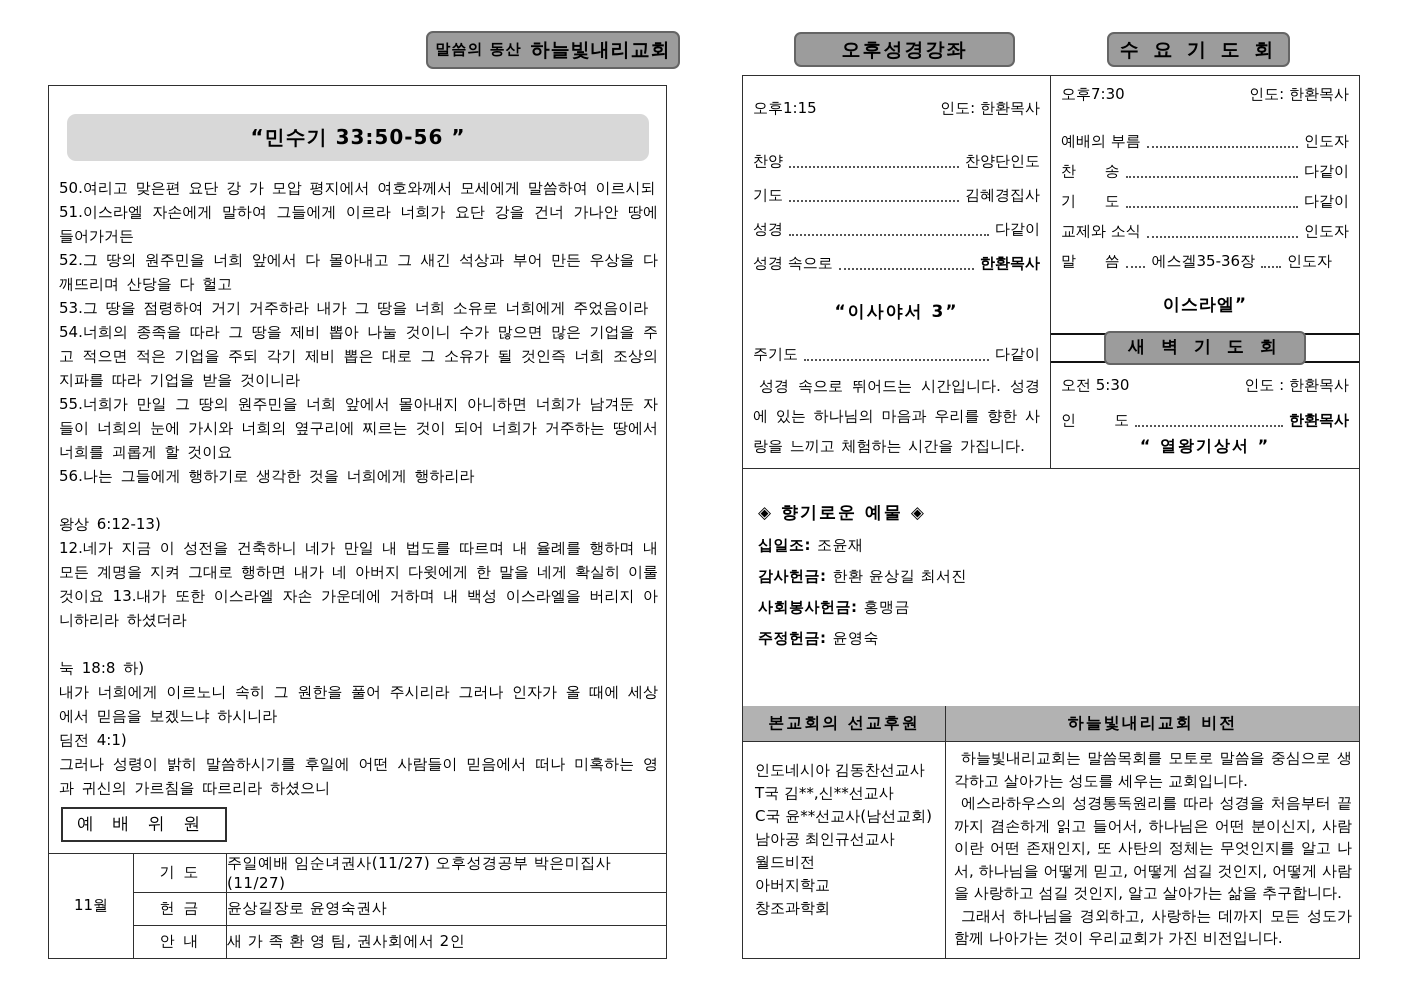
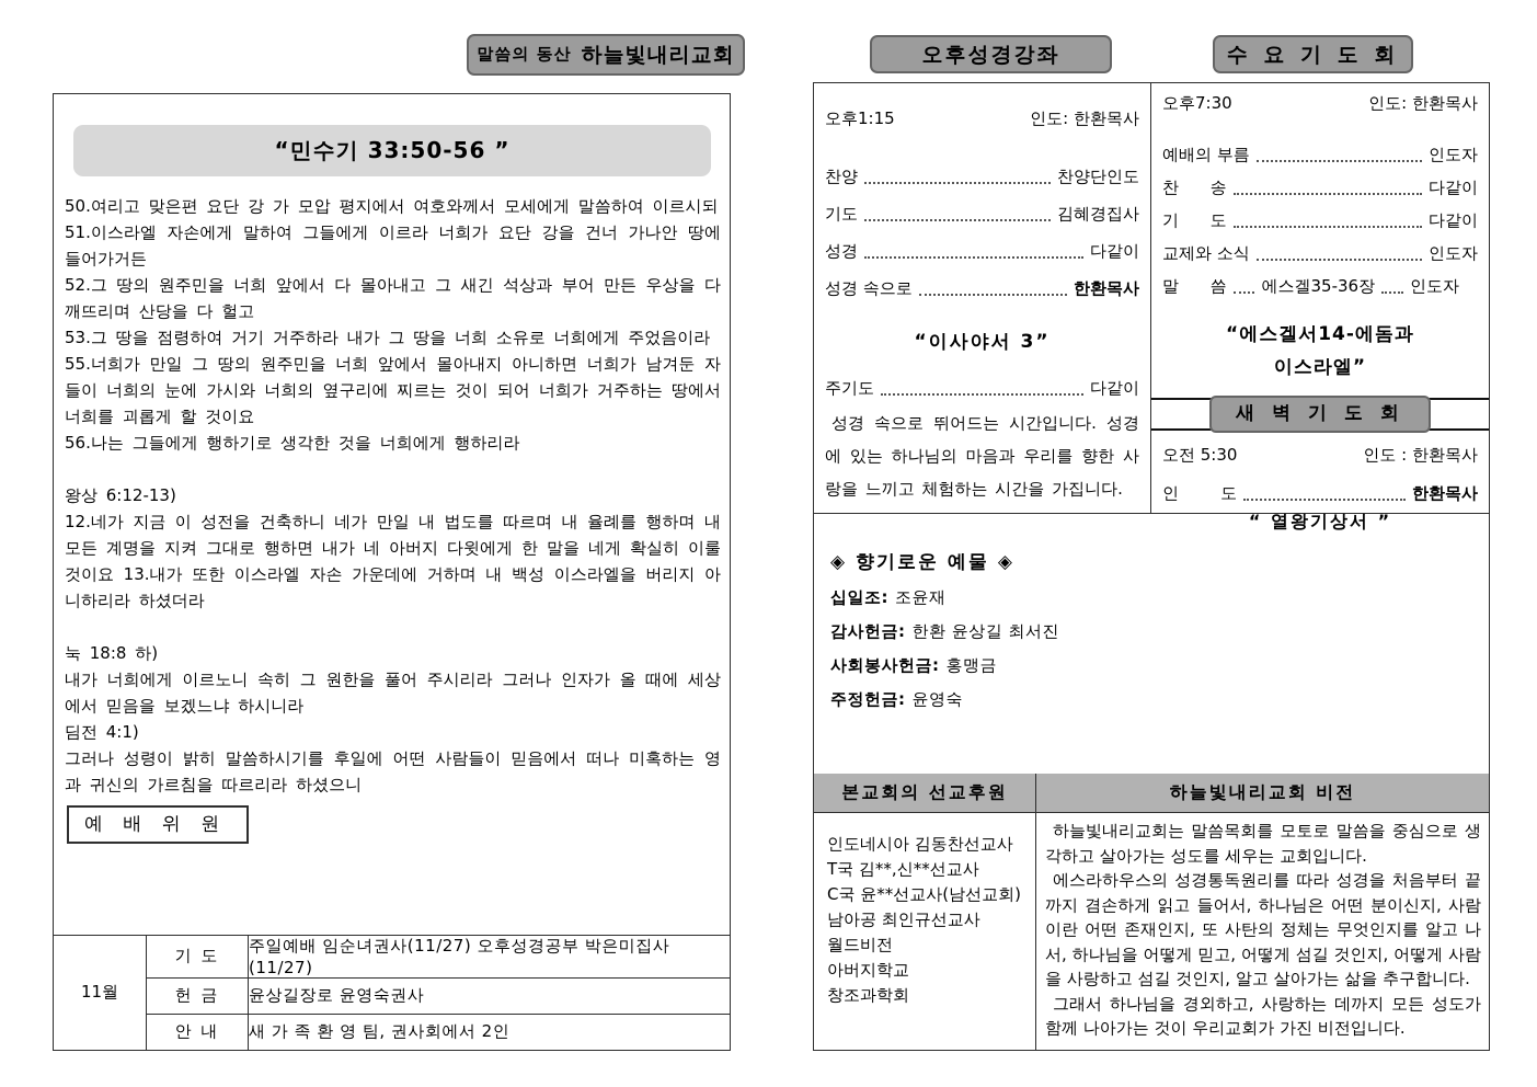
  말씀의 동산
  하늘빛내리교회
  오후성경강좌
  수 요 기 도 회
  “민수기 33:50-56 ”
  50.여리고 맞은편 요단 강 가 모압 평지에서 여호와께서 모세에게 말씀하여 이르시되
  51.이스라엘 자손에게 말하여 그들에게 이르라 너희가 요단 강을 건너 가나안 땅에 들어가거든
  52.그 땅의 원주민을 너희 앞에서 다 몰아내고 그 새긴 석상과 부어 만든 우상을 다 깨뜨리며 산당을 다 헐고
  53.그 땅을 점령하여 거기 거주하라 내가 그 땅을 너희 소유로 너희에게 주었음이라
- 54.너희의 종족을 따라 그 땅을 제비 뽑아 나눌 것이니 수가 많으면 많은 기업을 주고 적으면 적은 기업을 주되 각기 제비 뽑은 대로 그 소유가 될 것인즉 너희 조상의 지파를 따라 기업을 받을 것이니라
  55.너희가 만일 그 땅의 원주민을 너희 앞에서 몰아내지 아니하면 너희가 남겨둔 자들이 너희의 눈에 가시와 너희의 옆구리에 찌르는 것이 되어 너희가 거주하는 땅에서 너희를 괴롭게 할 것이요
  56.나는 그들에게 행하기로 생각한 것을 너희에게 행하리라
  왕상 6:12-13)
  12.네가 지금 이 성전을 건축하니 네가 만일 내 법도를 따르며 내 율례를 행하며 내 모든 계명을 지켜 그대로 행하면 내가 네 아버지 다윗에게 한 말을 네게 확실히 이룰 것이요 13.내가 또한 이스라엘 자손 가운데에 거하며 내 백성 이스라엘을 버리지 아니하리라 하셨더라
  눅 18:8 하)
  내가 너희에게 이르노니 속히 그 원한을 풀어 주시리라 그러나 인자가 올 때에 세상에서 믿음을 보겠느냐 하시니라
  딤전 4:1)
  그러나 성령이 밝히 말씀하시기를 후일에 어떤 사람들이 믿음에서 떠나 미혹하는 영과 귀신의 가르침을 따르리라 하셨으니
  예 배 위 원
  11월	기 도	주일예배 임순녀권사(11/27) 오후성경공부 박은미집사(11/27)
  헌 금	윤상길장로 윤영숙권사
  안 내	새 가 족 환 영 팀, 권사회에서 2인
  오후1:15
  인도: 한환목사
  찬양
  찬양단인도
  기도
  김혜경집사
  성경
  다같이
  성경 속으로
  한환목사
  “이사야서 3”
  주기도
  다같이
  성경 속으로 뛰어드는 시간입니다. 성경에 있는 하나님의 마음과 우리를 향한 사랑을 느끼고 체험하는 시간을 가집니다.
  오후7:30
  인도: 한환목사
  예배의 부름
  인도자
  찬 송
  다같이
  기 도
  다같이
  교제와 소식
  인도자
  말 씀
  에스겔35-36장
  인도자
+ “에스겔서14-에돔과
  이스라엘”
  새 벽 기 도 회
  오전 5:30
  인도 : 한환목사
  인 도
  한환목사
  “ 열왕기상서 ”
  ◈ 향기로운 예물 ◈
  십일조: 조윤재
  감사헌금: 한환 윤상길 최서진
  사회봉사헌금: 홍맹금
  주정헌금: 윤영숙
  본교회의 선교후원
  하늘빛내리교회 비전
  인도네시아 김동찬선교사
  T국 김**,신**선교사
  C국 윤**선교사(남선교회)
  남아공 최인규선교사
  월드비전
  아버지학교
  창조과학회
  하늘빛내리교회는 말씀목회를 모토로 말씀을 중심으로 생각하고 살아가는 성도를 세우는 교회입니다.
  에스라하우스의 성경통독원리를 따라 성경을 처음부터 끝까지 겸손하게 읽고 들어서, 하나님은 어떤 분이신지, 사람이란 어떤 존재인지, 또 사탄의 정체는 무엇인지를 알고 나서, 하나님을 어떻게 믿고, 어떻게 섬길 것인지, 어떻게 사람을 사랑하고 섬길 것인지, 알고 살아가는 삶을 추구합니다.
  그래서 하나님을 경외하고, 사랑하는 데까지 모든 성도가 함께 나아가는 것이 우리교회가 가진 비전입니다.
